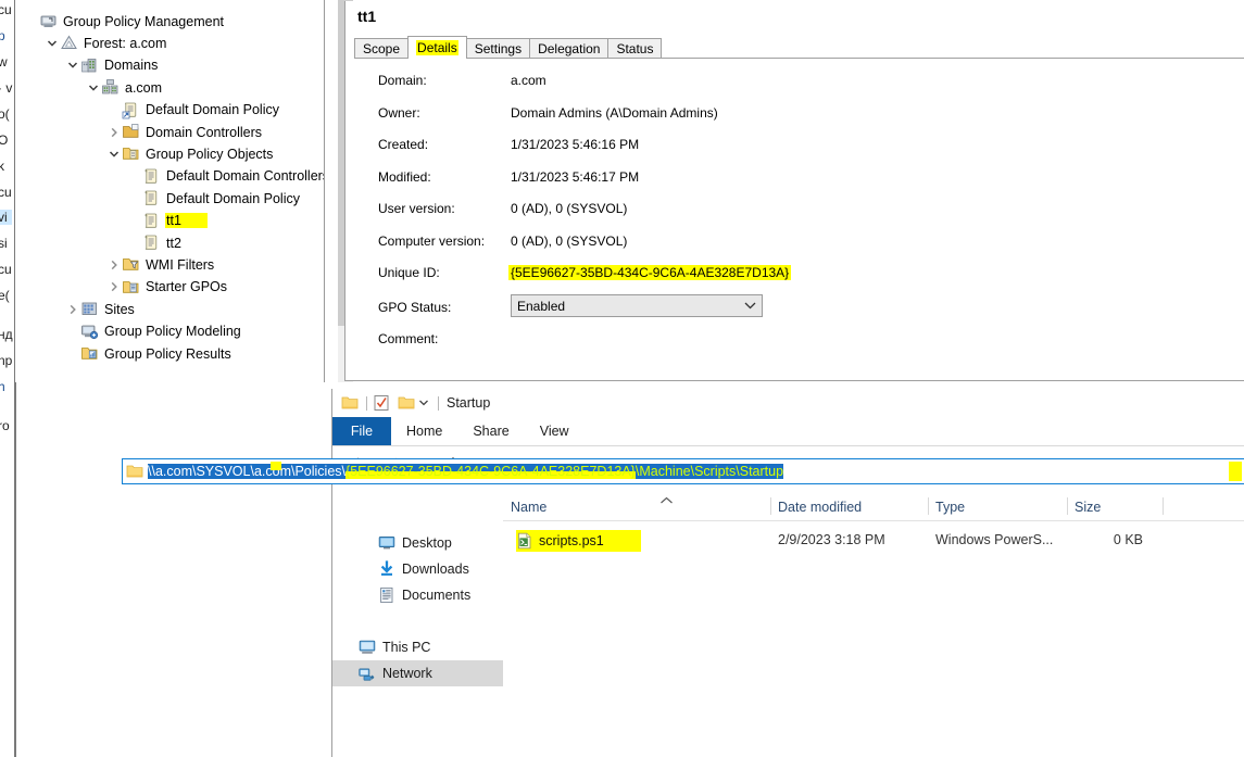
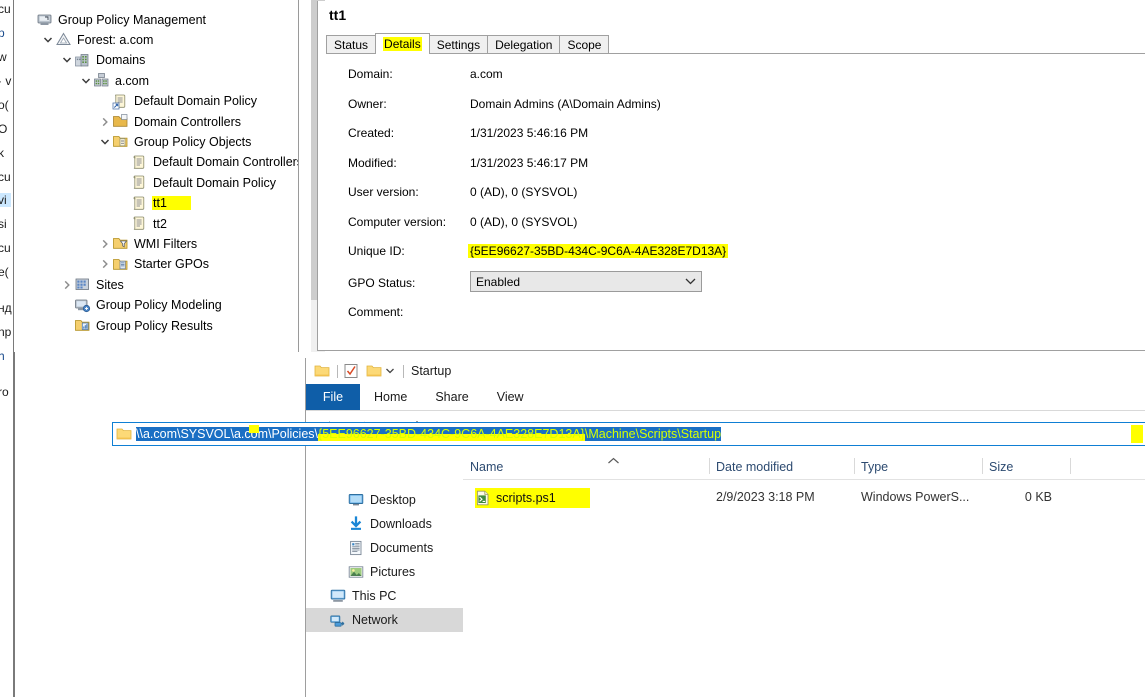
  cu
  p
  w
  · v
  o(
  O
  k
  cu
  vi
  si
  cu
  e(
  нд
  np
  h
  ro
  Group Policy Management
  Forest: a.com
  Domains
  a.com
  Default Domain Policy
  Domain Controllers
  Group Policy Objects
  Default Domain Controller
  Default Domain Policy
  tt1
  tt2
  WMI Filters
  Starter GPOs
  Sites
  Group Policy Modeling
  Group Policy Results
  tt1
- Scope
+ Status
  Details
  Settings
  Delegation
- Status
+ Scope
  GPO Status:
  Enabled
  Comment:
  Domain:
  a.com
  Owner:
  Domain Admins (A\Domain Admins)
  Created:
  1/31/2023 5:46:16 PM
  Modified:
  1/31/2023 5:46:17 PM
  User version:
  0 (AD), 0 (SYSVOL)
  Computer version:
  0 (AD), 0 (SYSVOL)
  Unique ID:
  {5EE96627-35BD-434C-9C6A-4AE328E7D13A}
  Startup
  File
  Home
  Share
  View
  Desktop
  Downloads
  Documents
+ Pictures
  This PC
  Network
  Name
  Date modified
  Type
  Size
  scripts.ps1
  2/9/2023 3:18 PM
  Windows PowerS...
  0 KB
  \\a.com\SYSVOL\a.com\Policies\{5EE96627-35BD-434C-9C6A-4AE328E7D13A}\Machine\Scripts\Startup
